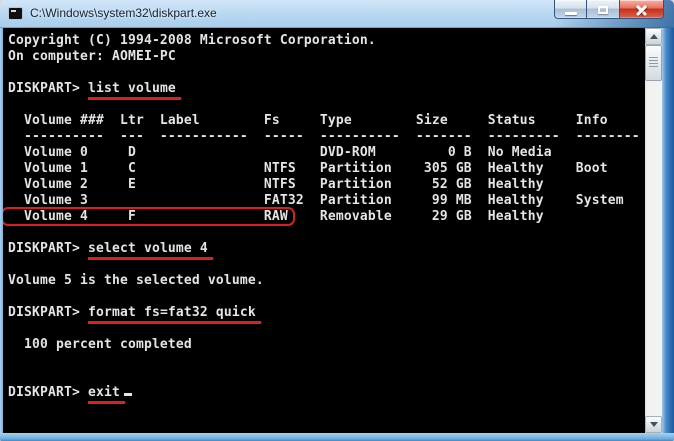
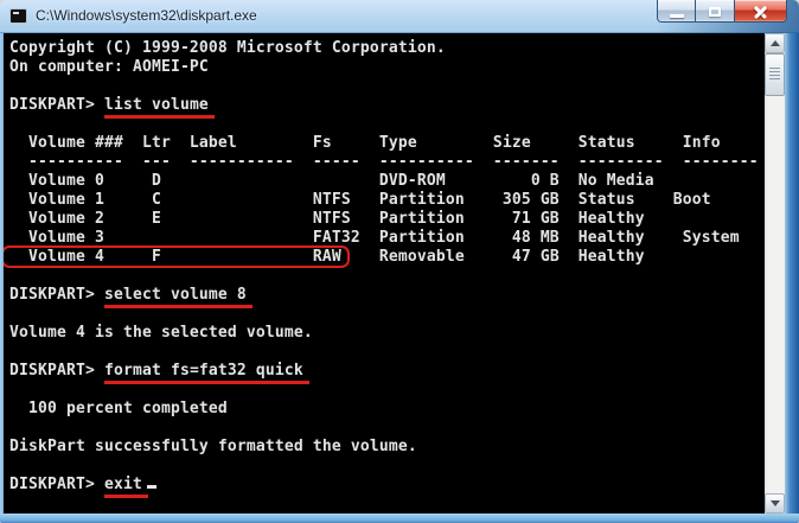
  C:\Windows\system32\diskpart.exe
- Copyright (C) 1994-2008 Microsoft Corporation.
+ Copyright (C) 1999-2008 Microsoft Corporation.
  On computer: AOMEI-PC
  DISKPART> list volume
  Volume ### Ltr Label Fs Type Size Status Info
  ---------- --- ----------- ----- ---------- ------- --------- --------
  Volume 0 D DVD-ROM 0 B No Media
- Volume 1 C NTFS Partition 305 GB Healthy Boot
+ Volume 1 C NTFS Partition 305 GB Status Boot
- Volume 2 E NTFS Partition 52 GB Healthy
+ Volume 2 E NTFS Partition 71 GB Healthy
- Volume 3 FAT32 Partition 99 MB Healthy System
+ Volume 3 FAT32 Partition 48 MB Healthy System
- Volume 4 F RAW Removable 29 GB Healthy
+ Volume 4 F RAW Removable 47 GB Healthy
- DISKPART> select volume 4
+ DISKPART> select volume 8
- Volume 5 is the selected volume.
+ Volume 4 is the selected volume.
  DISKPART> format fs=fat32 quick
  100 percent completed
+ DiskPart successfully formatted the volume.
  DISKPART> exit
